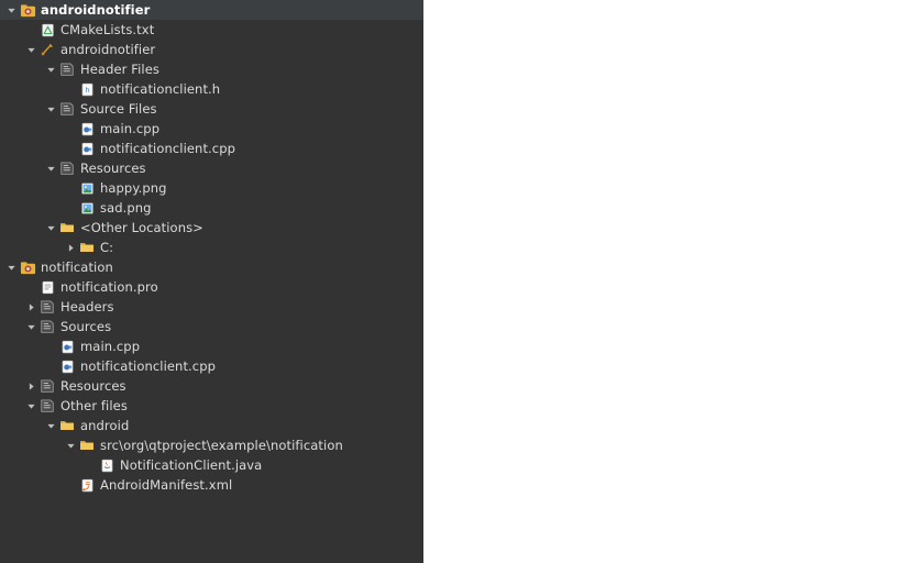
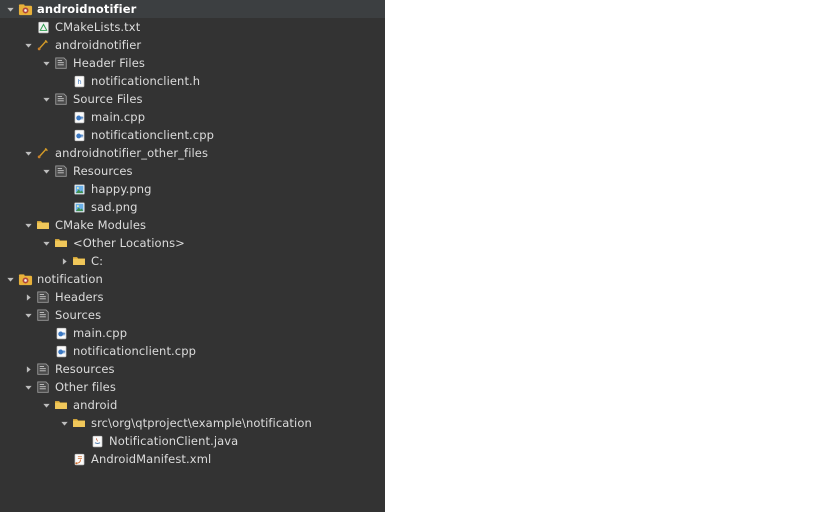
  androidnotifier
  CMakeLists.txt
  androidnotifier
  Header Files
  h
  notificationclient.h
  Source Files
  main.cpp
  notificationclient.cpp
+ androidnotifier_other_files
  Resources
  happy.png
  sad.png
+ CMake Modules
  <Other Locations>
  C:
  notification
- notification.pro
  Headers
  Sources
  main.cpp
  notificationclient.cpp
  Resources
  Other files
  android
  src\org\qtproject\example\notification
  NotificationClient.java
  AndroidManifest.xml
